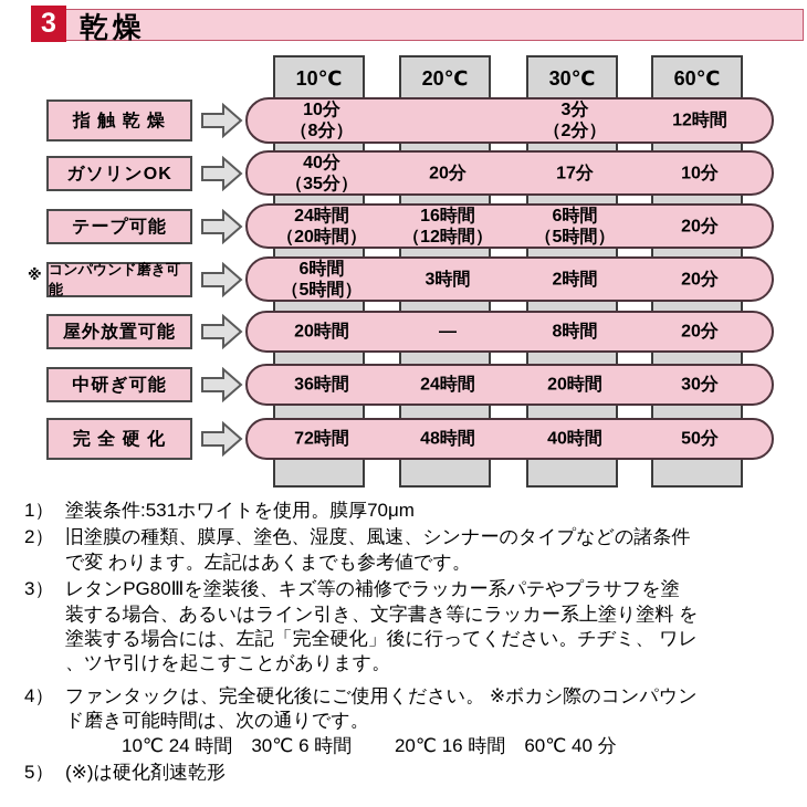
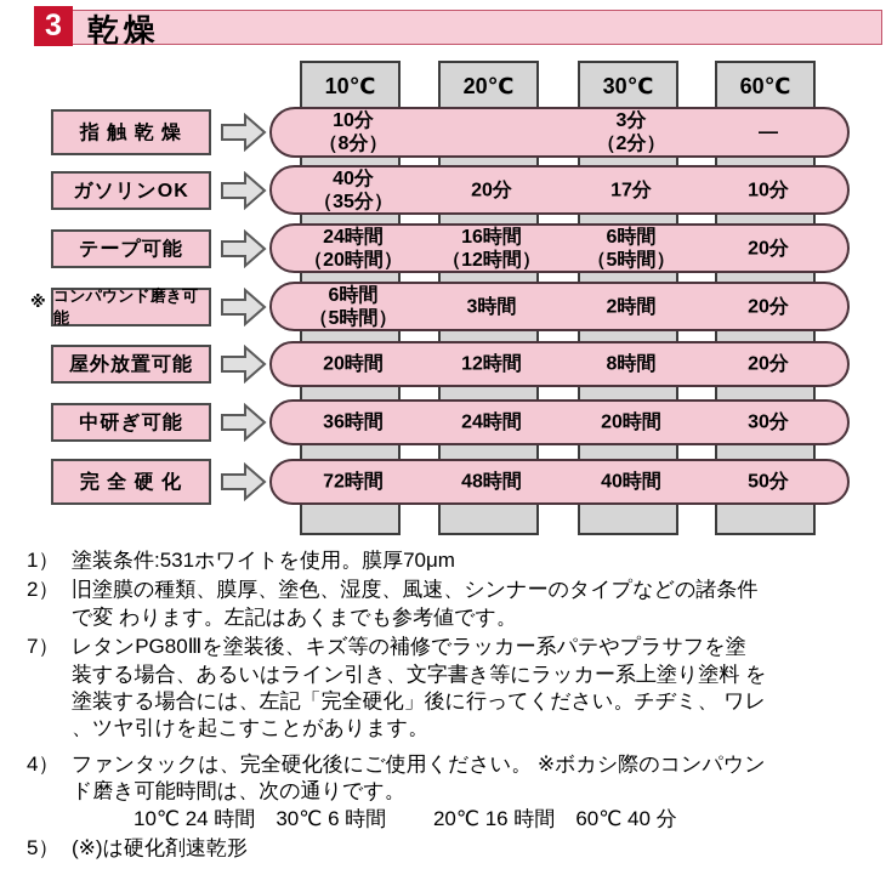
  3
  乾燥
  10℃
  20℃
  30℃
  60℃
  ※
  指 触 乾 燥
  10分
  （8分）
  3分
  （2分）
- 12時間
+ —
  ガソリンOK
  40分
  （35分）
  20分
  17分
  10分
  テープ可能
  24時間
  （20時間）
  16時間
  （12時間）
  6時間
  （5時間）
  20分
  コンパウンド磨き可能
  6時間
  （5時間）
  3時間
  2時間
  20分
  屋外放置可能
  20時間
- —
+ 12時間
  8時間
  20分
  中研ぎ可能
  36時間
  24時間
  20時間
  30分
  完 全 硬 化
  72時間
  48時間
  40時間
  50分
  1）
  塗装条件:531ホワイトを使用。膜厚70μm
  2）
  旧塗膜の種類、膜厚、塗色、湿度、風速、シンナーのタイプなどの諸条件
  で変 わります。左記はあくまでも参考値です。
- 3）
+ 7）
  レタンPG80Ⅲを塗装後、キズ等の補修でラッカー系パテやプラサフを塗
  装する場合、あるいはライン引き、文字書き等にラッカー系上塗り塗料 を
  塗装する場合には、左記「完全硬化」後に行ってください。チヂミ、 ワレ
  、ツヤ引けを起こすことがあります。
  4）
  ファンタックは、完全硬化後にご使用ください。 ※ボカシ際のコンパウン
  ド磨き可能時間は、次の通りです。
  10℃ 24 時間 30℃ 6 時間 20℃ 16 時間 60℃ 40 分
  5）
  (※)は硬化剤速乾形
